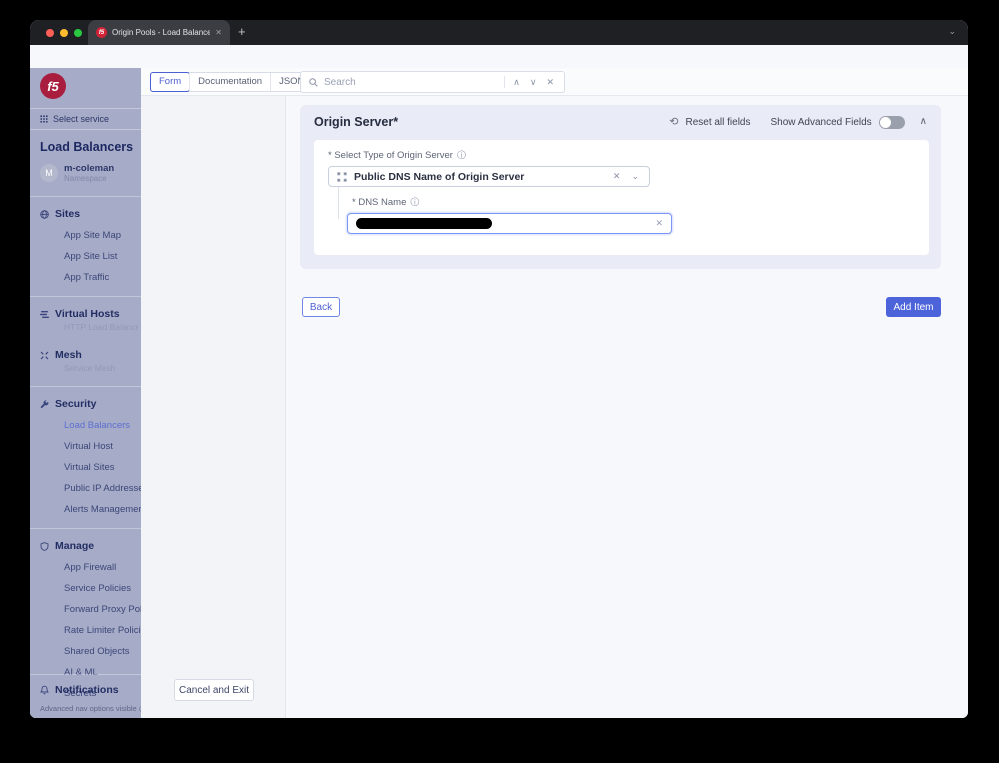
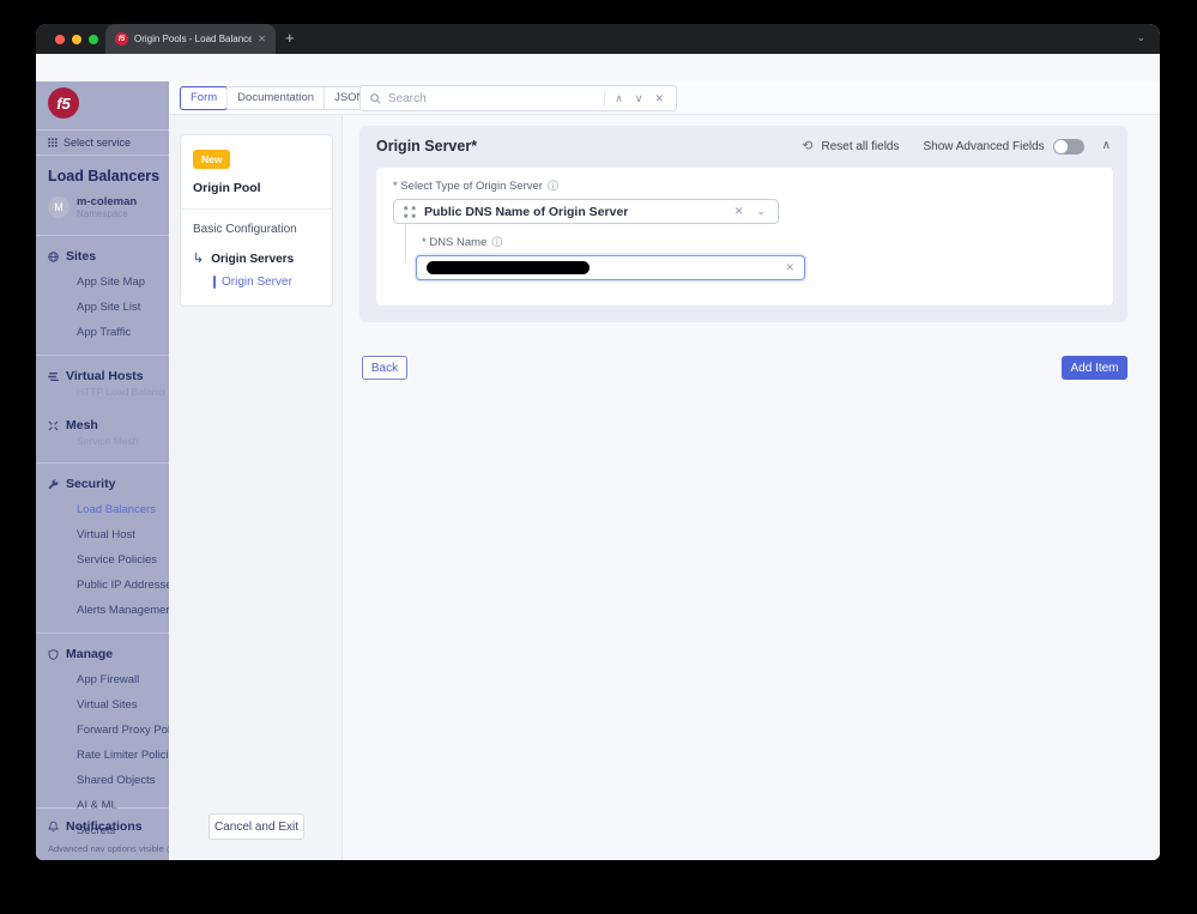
  Origin Pools - Load Balance
  ✕
  +
  ⌄
  f5
  Select service
  Load Balancers
  M
  m-coleman
  Namespace
  Sites
  App Site Map
  App Site List
  App Traffic
  Virtual Hosts
  Mesh
  Security
  Load Balancers
  Virtual Host
- Virtual Sites
+ Service Policies
  Public IP Address
  Alerts Manageme
  Manage
  App Firewall
- Service Policies
+ Virtual Sites
  Forward Proxy Po
  Rate Limiter Polici
  Shared Objects
  AI & ML
  Secrets
  Notifications
  Advanced nav options visible
  Form
  Documentation
  JSO
  Search
  ∧
  ∨
  ✕
+ New
+ Origin Pool
+ Basic Configuration
+ ↳
+ Origin Servers
+ Origin Server
  Cancel and Exit
  Origin Server*
  ⟲
  Reset all fields
  Show Advanced Fields
  ∧
  * Select Type of Origin Server
  ⓘ
  Public DNS Name of Origin Server
  ✕
  ⌄
  * DNS Name
  ⓘ
  ✕
  Back
  Add Item
